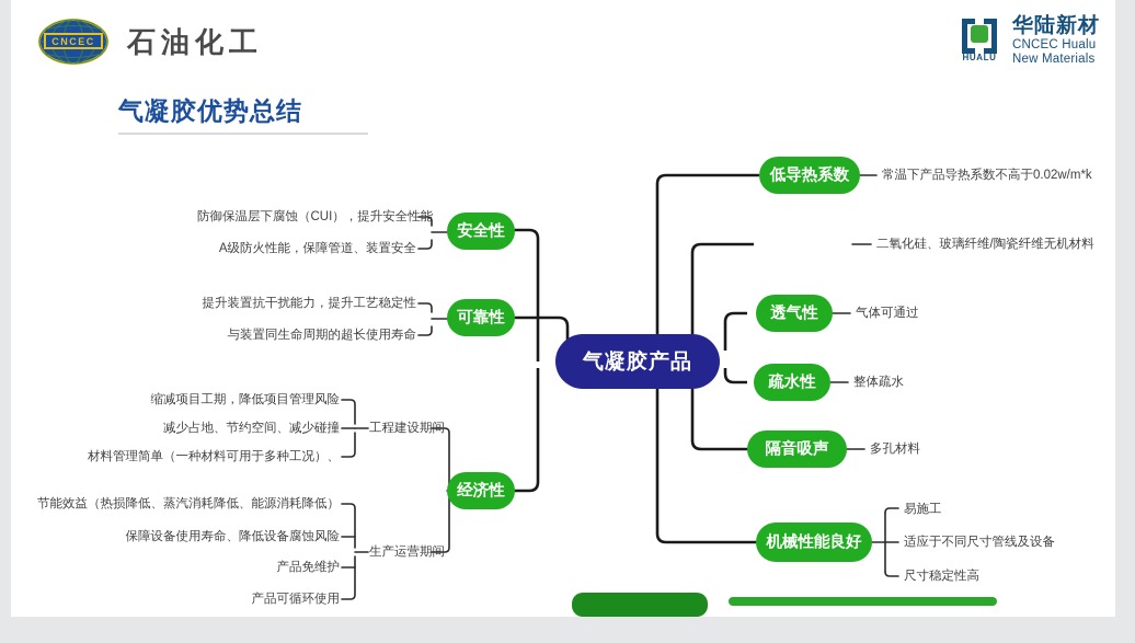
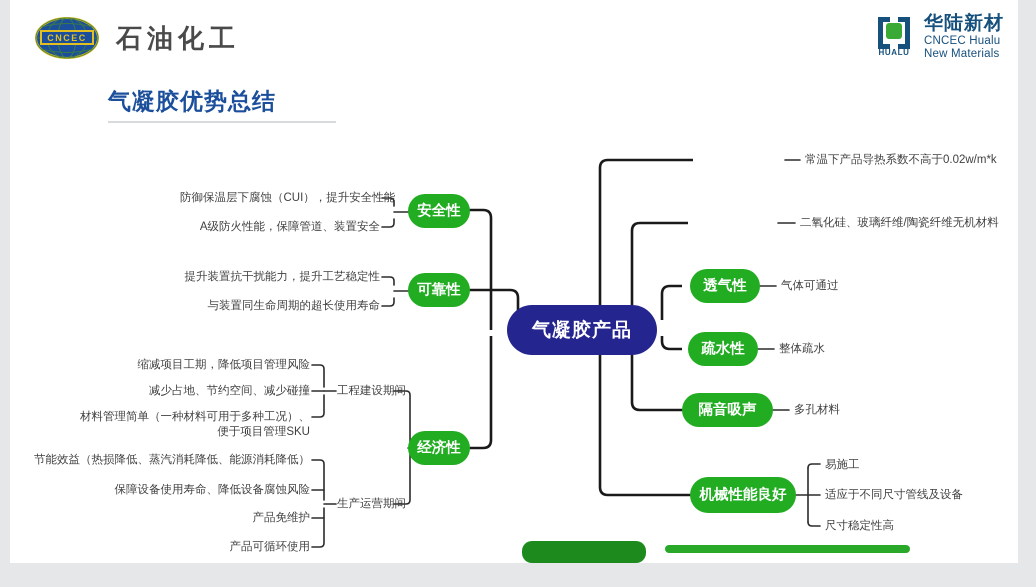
  CNCEC
  石油化工
  HUALU
  华陆新材
  CNCEC Hualu
  New Materials
  气凝胶优势总结
  气凝胶产品
  安全性
  可靠性
  经济性
  工程建设期间
  生产运营期间
  防御保温层下腐蚀（CUI），提升安全性能
  A级防火性能，保障管道、装置安全
  提升装置抗干扰能力，提升工艺稳定性
  与装置同生命周期的超长使用寿命
  缩减项目工期，降低项目管理风险
  减少占地、节约空间、减少碰撞
  材料管理简单（一种材料可用于多种工况）、
+ 便于项目管理SKU
  节能效益（热损降低、蒸汽消耗降低、能源消耗降低）
  保障设备使用寿命、降低设备腐蚀风险
  产品免维护
  产品可循环使用
- 低导热系数
  透气性
  疏水性
  隔音吸声
  机械性能良好
  常温下产品导热系数不高于0.02w/m*k
  二氧化硅、玻璃纤维/陶瓷纤维无机材料
  气体可通过
  整体疏水
  多孔材料
  易施工
  适应于不同尺寸管线及设备
  尺寸稳定性高
